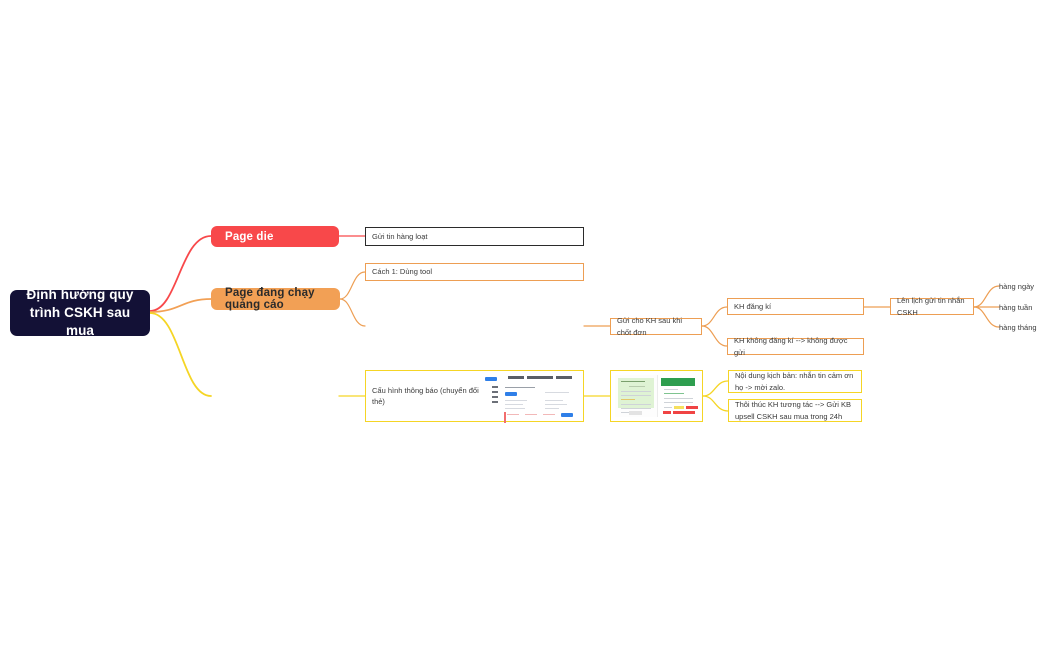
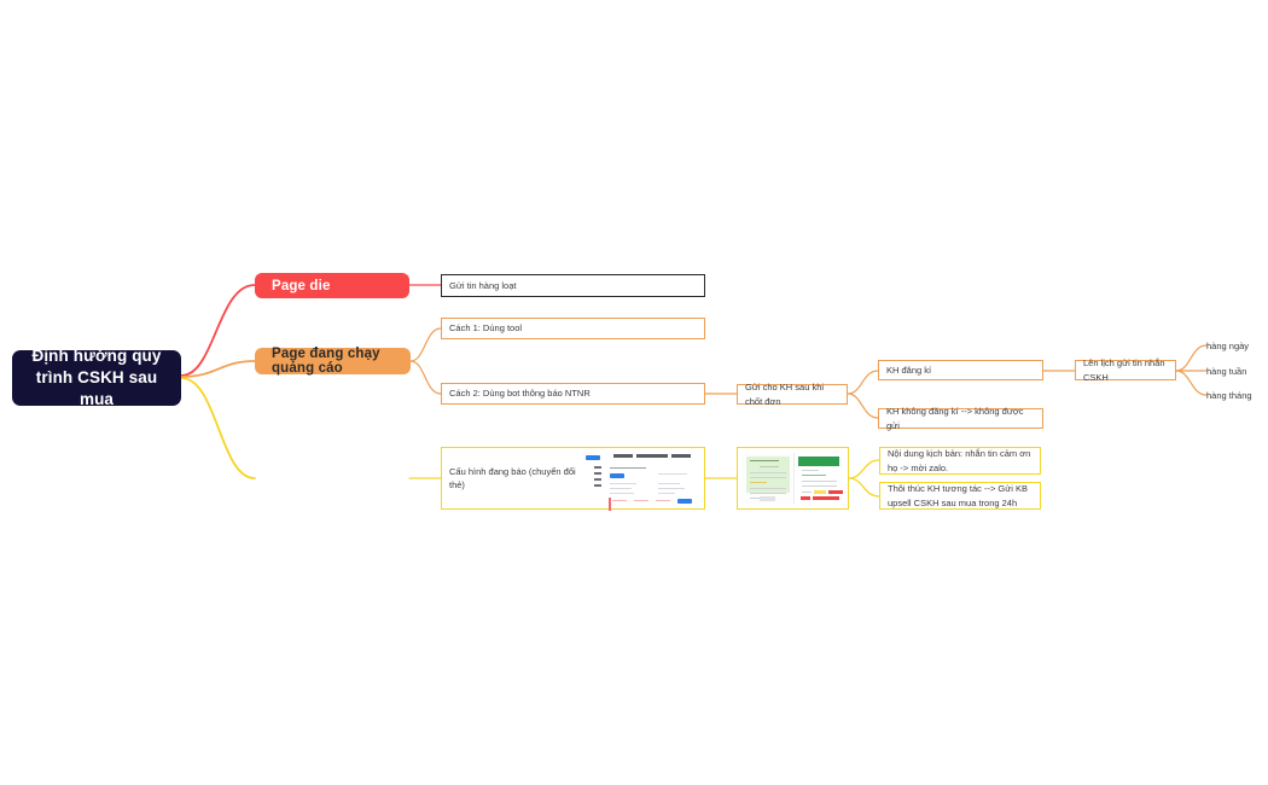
  Định hướng quy trình CSKH sau mua
  Page die
  Gửi tin hàng loạt
  Page đang chạy quảng cáo
  Cách 1: Dùng tool
+ Cách 2: Dùng bot thông báo NTNR
  Gửi cho KH sau khi chốt đơn
  KH đăng kí
  KH không đăng kí --> không được gửi
  Lên lịch gửi tin nhắn CSKH
  hàng ngày
  hàng tuần
  hàng tháng
- Cấu hình thông báo (chuyển đổi thẻ)
+ Cấu hình đang báo (chuyển đổi thẻ)
  Nội dung kịch bản: nhắn tin cảm ơn họ -> mời zalo.
  Thôi thúc KH tương tác --> Gửi KB upsell CSKH sau mua trong 24h
